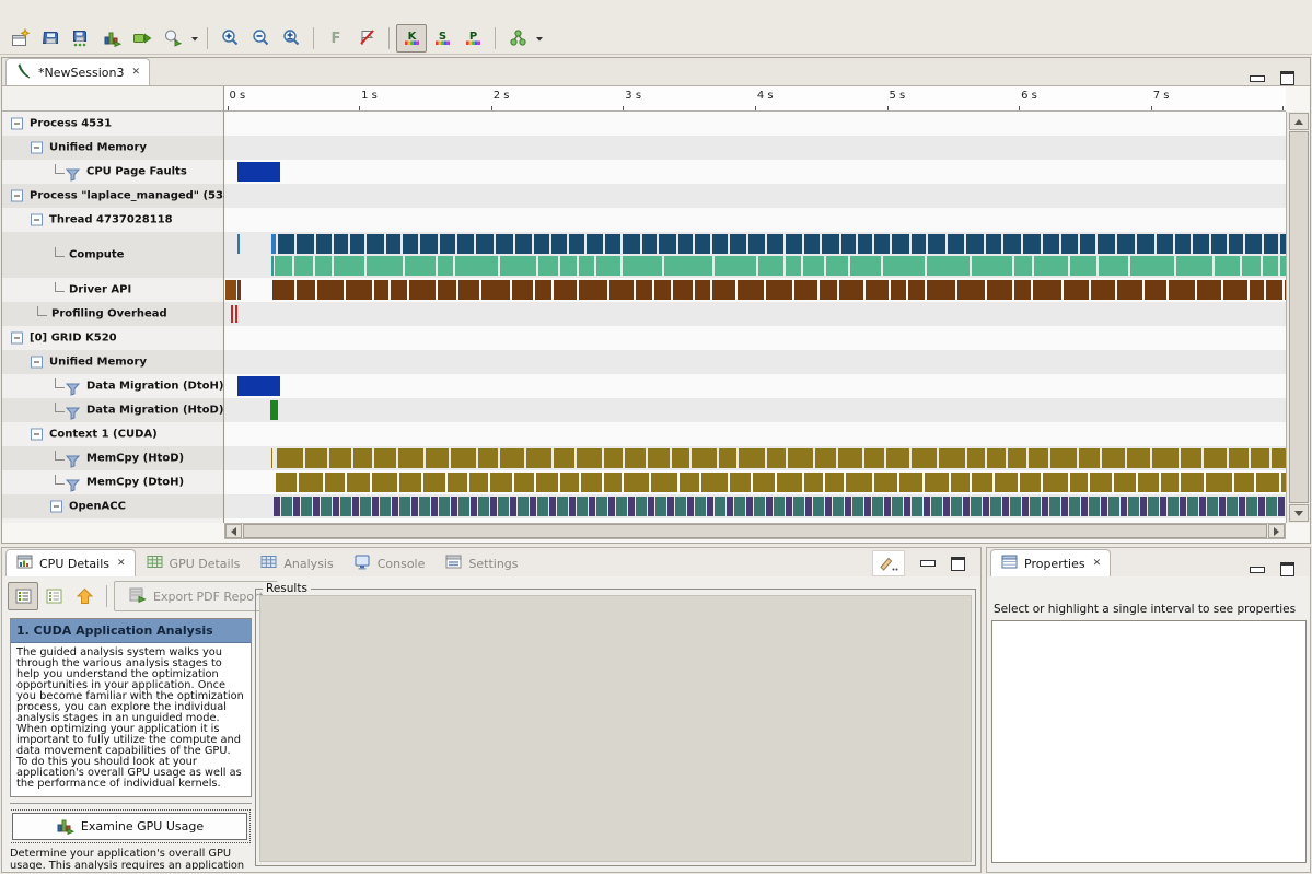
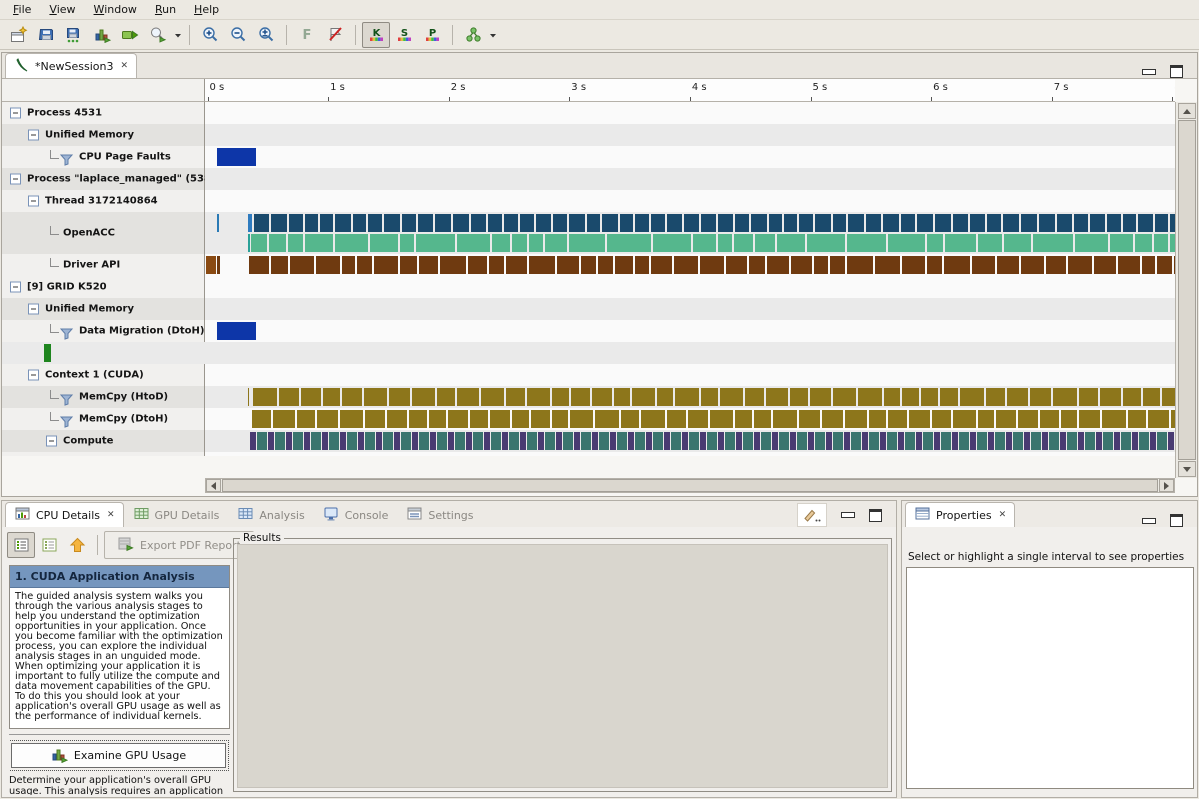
+ File
+ View
+ Window
+ Run
+ Help
  F
  K
  S
  P
  *NewSession3
  ✕
  0 s
  1 s
  2 s
  3 s
  4 s
  5 s
  6 s
  7 s
  Process 4531
  Unified Memory
  CPU Page Faults
  Process "laplace_managed" (53
- Thread 4737028118
+ Thread 3172140864
- Compute
+ OpenACC
  Driver API
- Profiling Overhead
- [0] GRID K520
+ [9] GRID K520
  Unified Memory
  Data Migration (DtoH)
- Data Migration (HtoD)
  Context 1 (CUDA)
  MemCpy (HtoD)
  MemCpy (DtoH)
- OpenACC
+ Compute
  CPU Details
  ✕
  GPU Details
  Analysis
  Console
  Settings
  Export PDF Repor
  1. CUDA Application Analysis
  The guided analysis system walks you through the various analysis stages to help you understand the optimization opportunities in your application. Once you become familiar with the optimization process, you can explore the individual analysis stages in an unguided mode. When optimizing your application it is important to fully utilize the compute and data movement capabilities of the GPU. To do this you should look at your application's overall GPU usage as well as the performance of individual kernels.
  Examine GPU Usage
  Results
  Properties
  ✕
  Select or highlight a single interval to see properties
